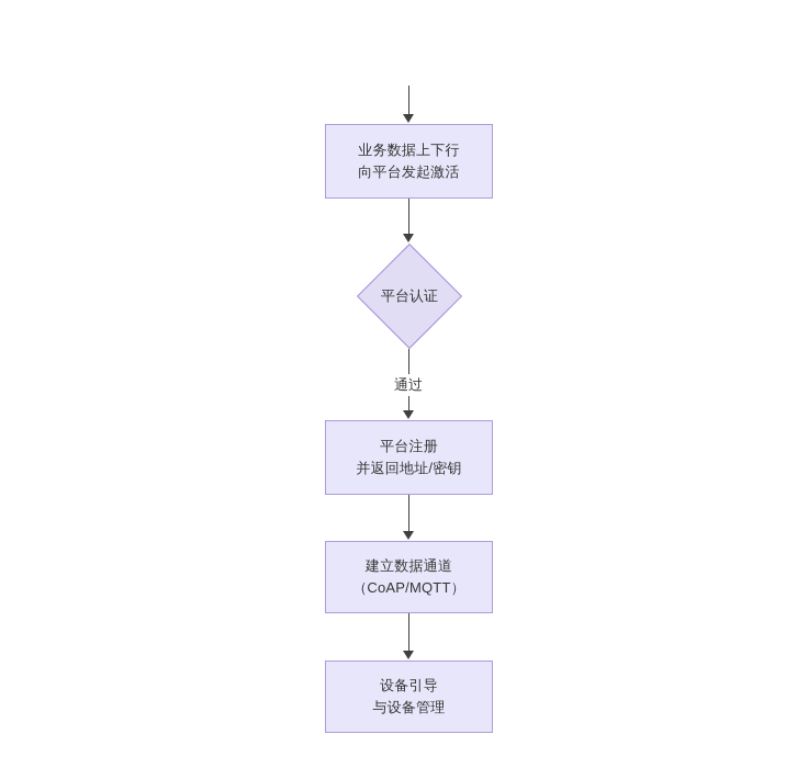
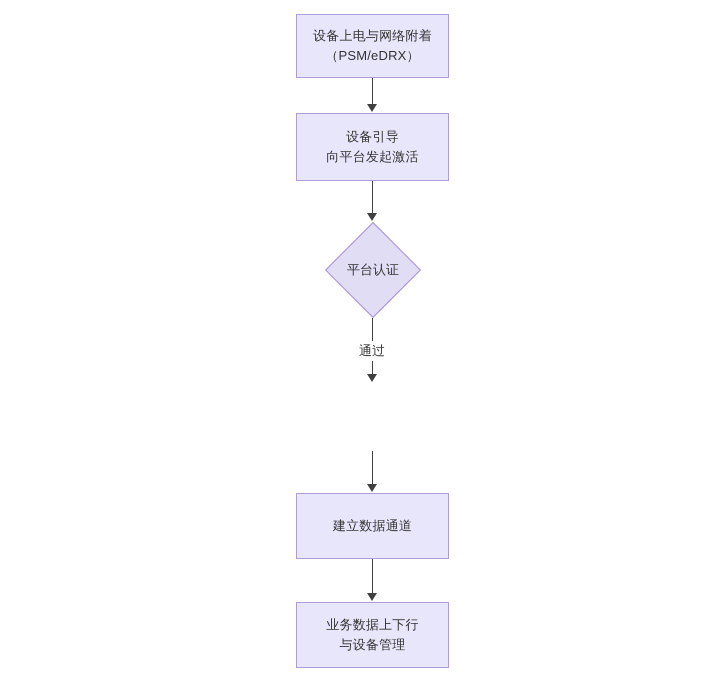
+ 设备上电与网络附着
+ （PSM/eDRX）
- 业务数据上下行
+ 设备引导
  向平台发起激活
  平台认证
  通过
- 平台注册
- 并返回地址/密钥
  建立数据通道
- （CoAP/MQTT）
- 设备引导
+ 业务数据上下行
  与设备管理
